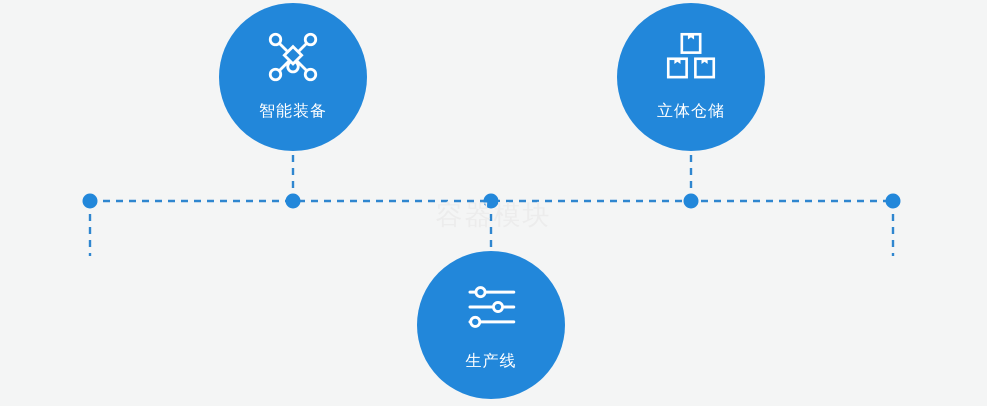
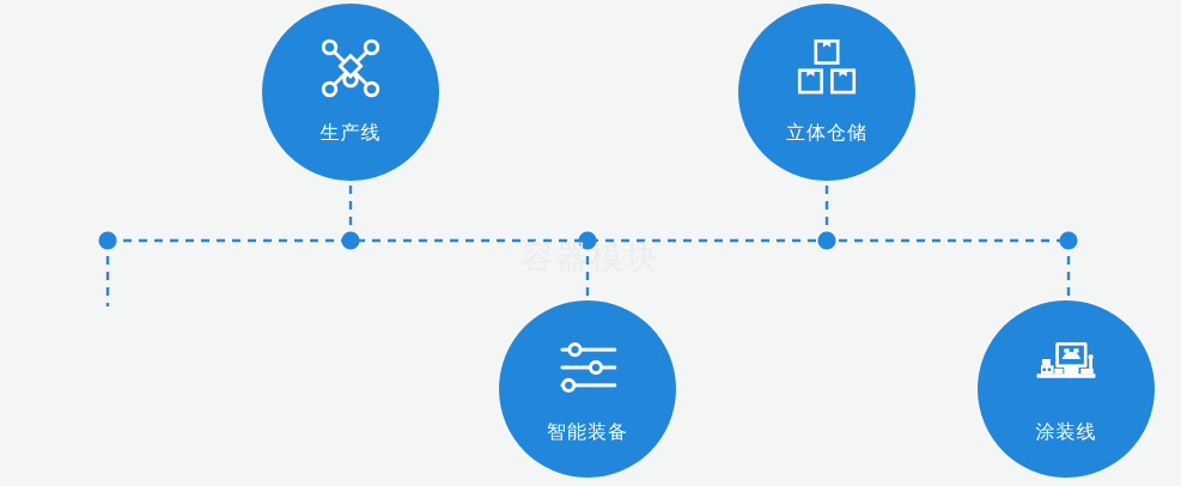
  容器模块
- 智能装备
+ 生产线
  立体仓储
- 生产线
+ 智能装备
+ 涂装线
